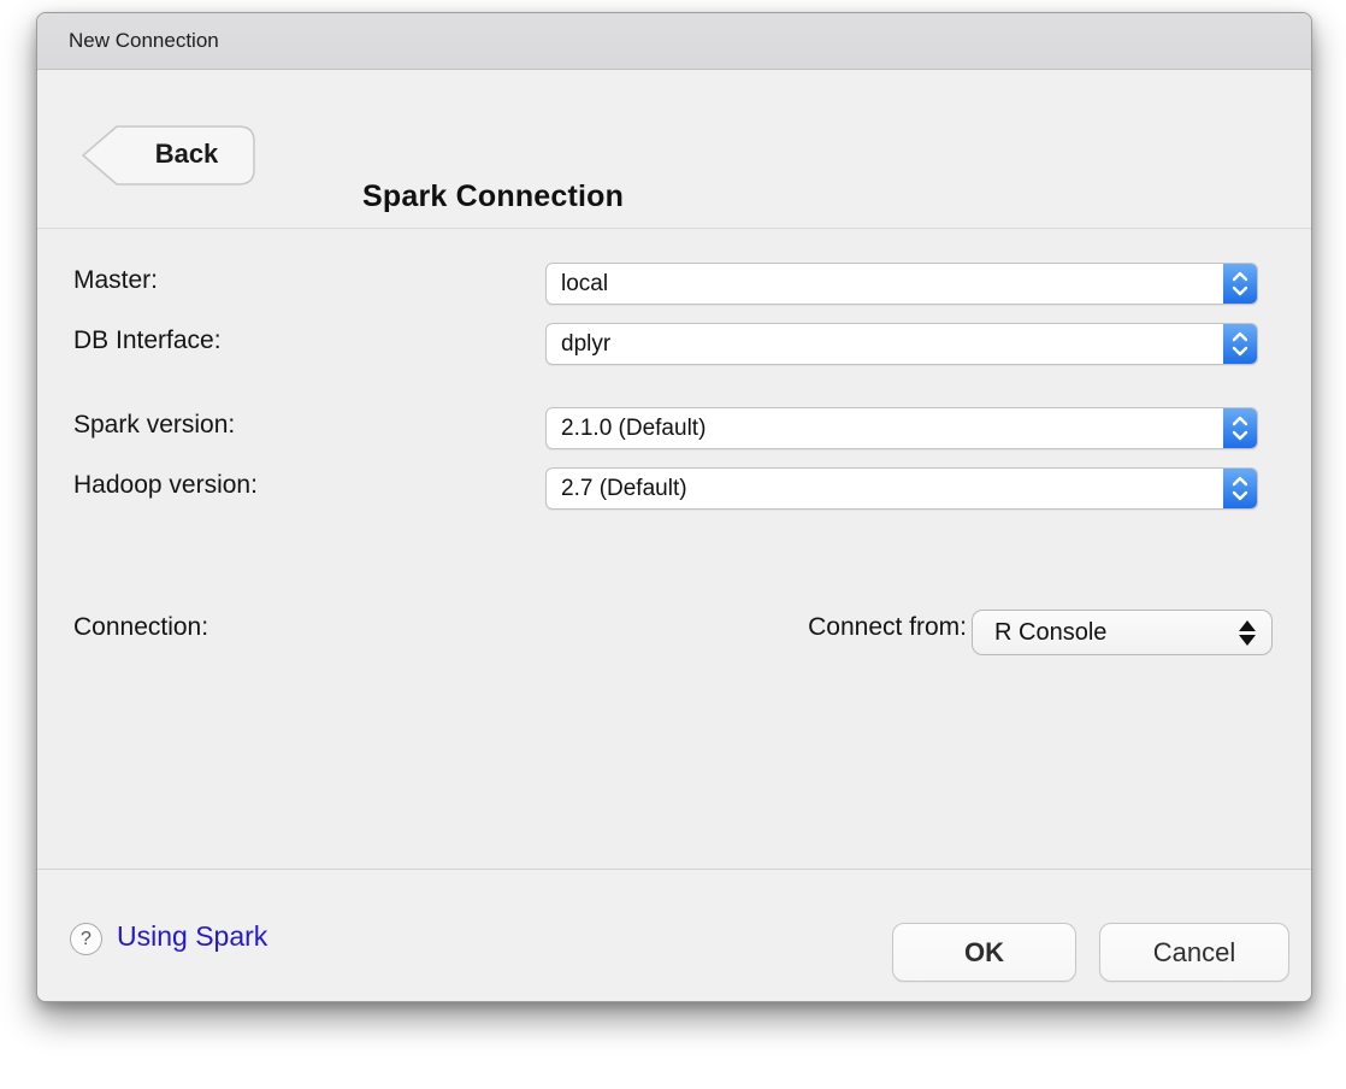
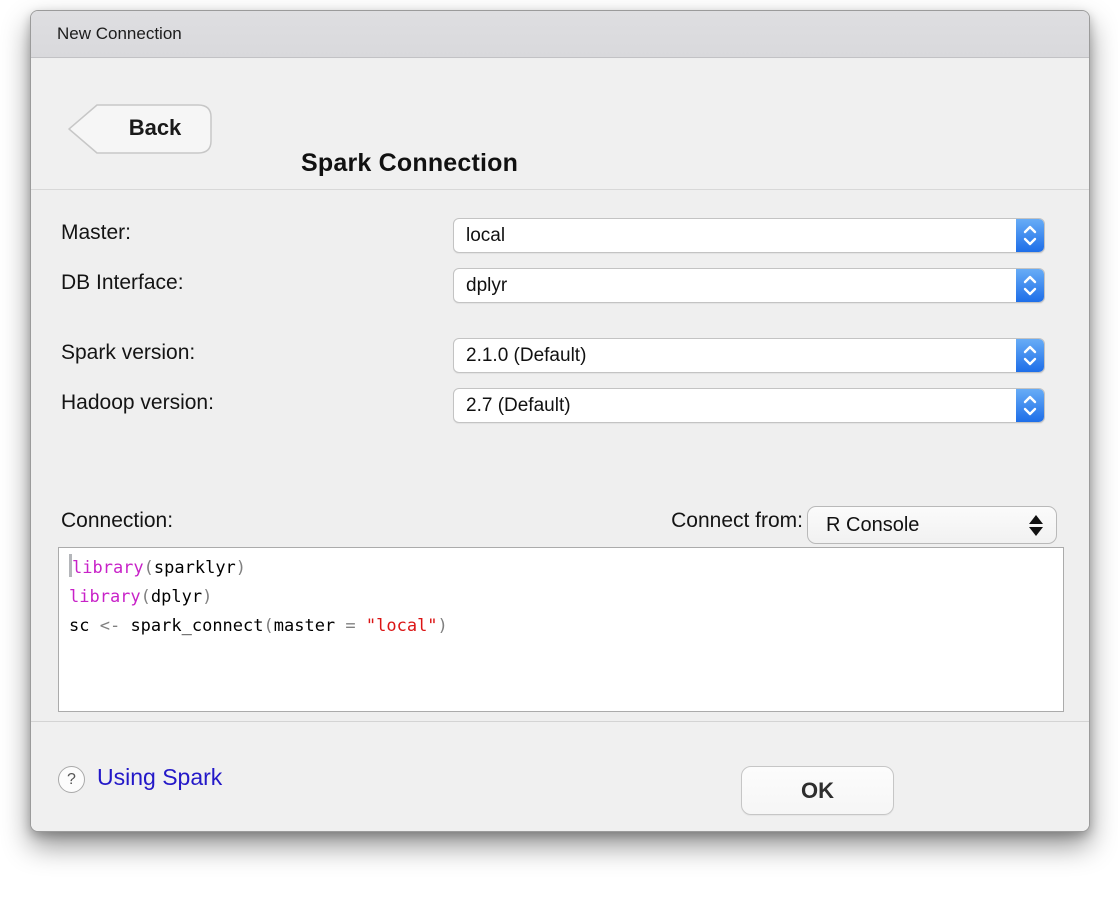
  New Connection
  Back
  Spark Connection
  Master:
  local
  DB Interface:
  dplyr
  Spark version:
  2.1.0 (Default)
  Hadoop version:
  2.7 (Default)
  Connection:
  Connect from:
  R Console
+ library(sparklyr)
+ library(dplyr)
+ sc <- spark_connect(master = "local")
  ?
  Using Spark
  OK
- Cancel
